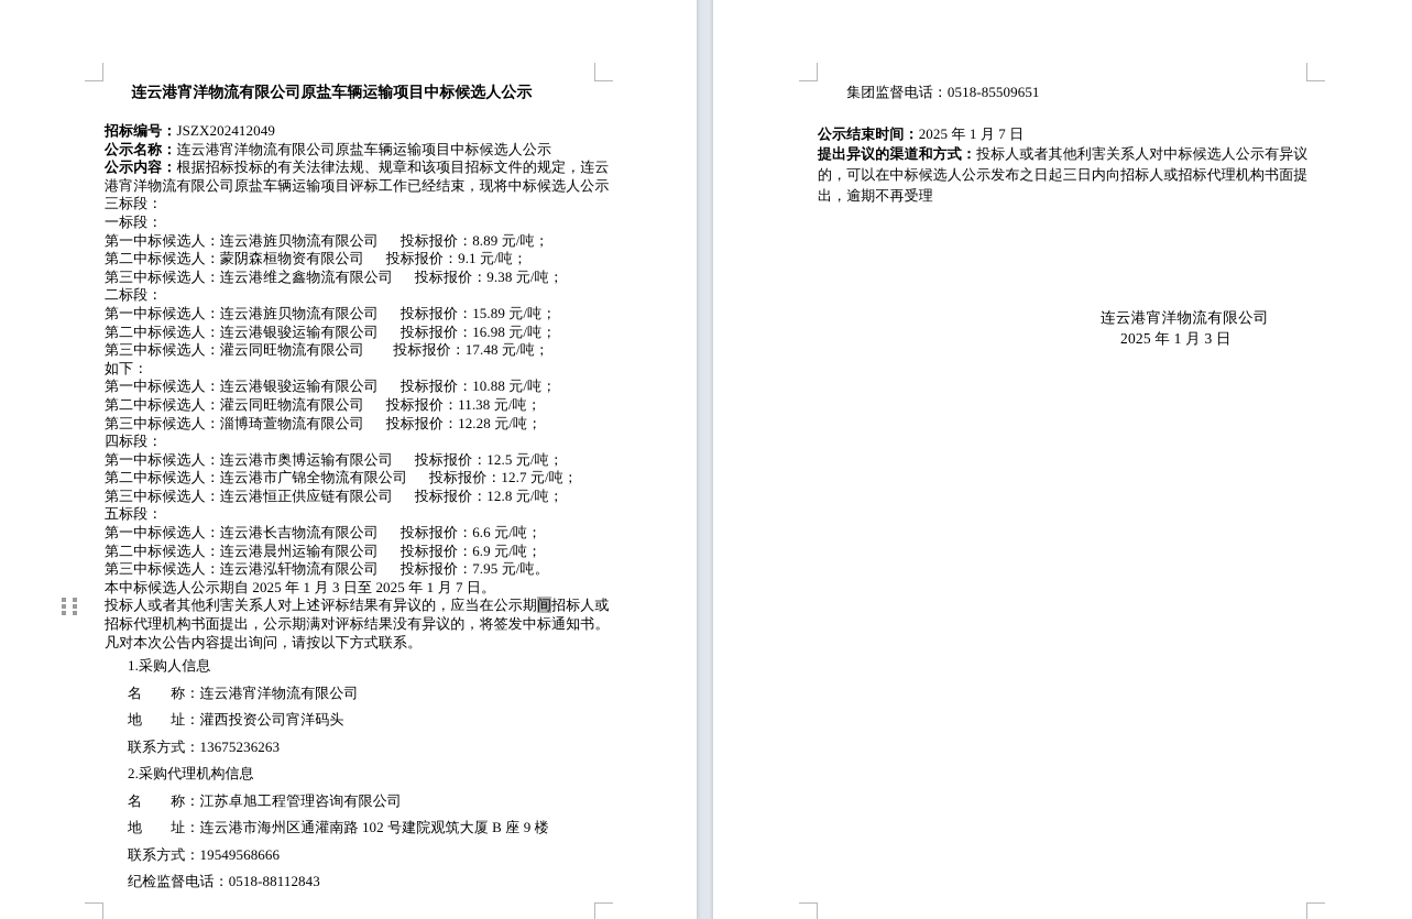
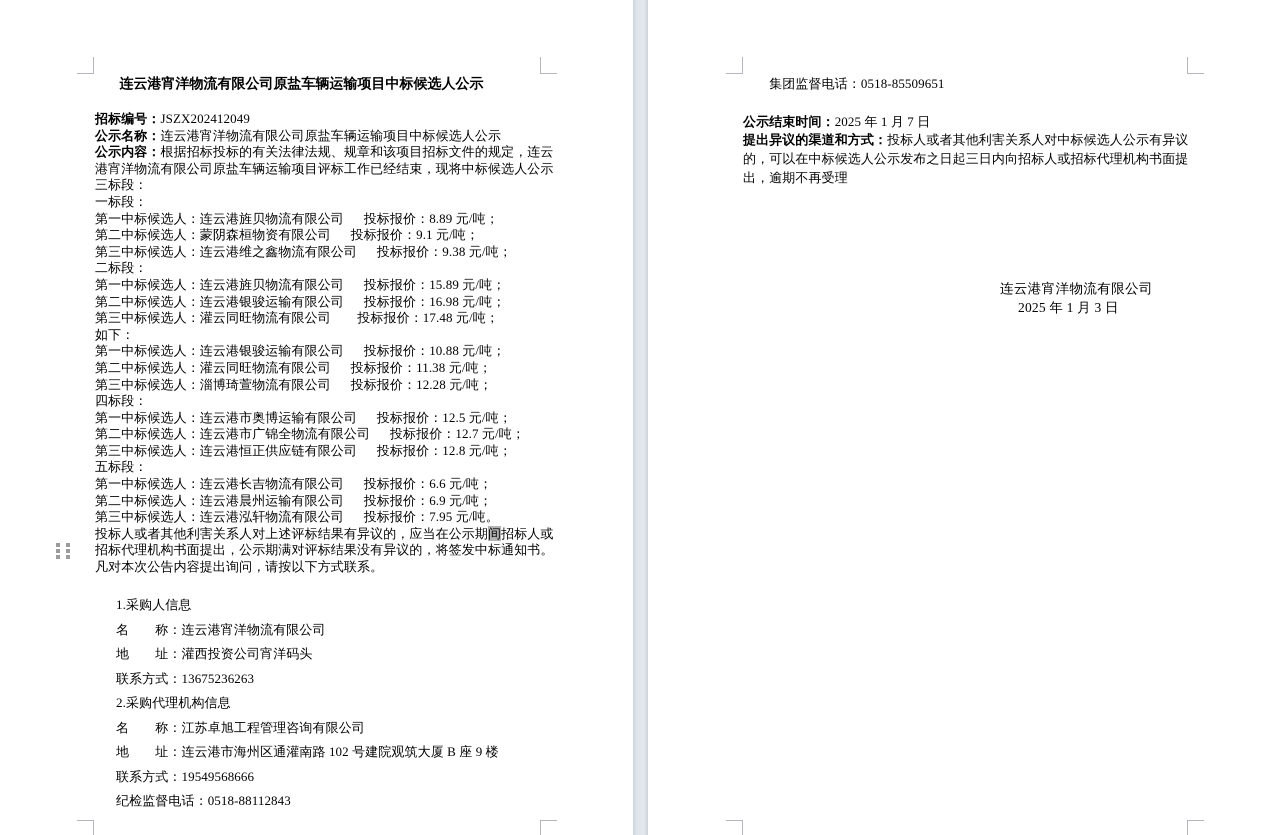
  连云港宵洋物流有限公司原盐车辆运输项目中标候选人公示
  招标编号：JSZX202412049
  公示名称：连云港宵洋物流有限公司原盐车辆运输项目中标候选人公示
  公示内容：根据招标投标的有关法律法规、规章和该项目招标文件的规定，连云
  港宵洋物流有限公司原盐车辆运输项目评标工作已经结束，现将中标候选人公示
  三标段：
  一标段：
  第一中标候选人：连云港旌贝物流有限公司 投标报价：8.89 元/吨；
  第二中标候选人：蒙阴森桓物资有限公司 投标报价：9.1 元/吨；
  第三中标候选人：连云港维之鑫物流有限公司 投标报价：9.38 元/吨；
  二标段：
  第一中标候选人：连云港旌贝物流有限公司 投标报价：15.89 元/吨；
  第二中标候选人：连云港银骏运输有限公司 投标报价：16.98 元/吨；
  第三中标候选人：灌云同旺物流有限公司 投标报价：17.48 元/吨；
  如下：
  第一中标候选人：连云港银骏运输有限公司 投标报价：10.88 元/吨；
  第二中标候选人：灌云同旺物流有限公司 投标报价：11.38 元/吨；
  第三中标候选人：淄博琦萱物流有限公司 投标报价：12.28 元/吨；
  四标段：
  第一中标候选人：连云港市奥博运输有限公司 投标报价：12.5 元/吨；
  第二中标候选人：连云港市广锦全物流有限公司 投标报价：12.7 元/吨；
  第三中标候选人：连云港恒正供应链有限公司 投标报价：12.8 元/吨；
  五标段：
  第一中标候选人：连云港长吉物流有限公司 投标报价：6.6 元/吨；
  第二中标候选人：连云港晨州运输有限公司 投标报价：6.9 元/吨；
  第三中标候选人：连云港泓轩物流有限公司 投标报价：7.95 元/吨。
- 本中标候选人公示期自 2025 年 1 月 3 日至 2025 年 1 月 7 日。
  投标人或者其他利害关系人对上述评标结果有异议的，应当在公示期间招标人或
  招标代理机构书面提出，公示期满对评标结果没有异议的，将签发中标通知书。
  凡对本次公告内容提出询问，请按以下方式联系。
  1.采购人信息
  名 称：连云港宵洋物流有限公司
  地 址：灌西投资公司宵洋码头
  联系方式：13675236263
  2.采购代理机构信息
  名 称：江苏卓旭工程管理咨询有限公司
  地 址：连云港市海州区通灌南路 102 号建院观筑大厦 B 座 9 楼
  联系方式：19549568666
  纪检监督电话：0518-88112843
  集团监督电话：0518-85509651
  公示结束时间：2025 年 1 月 7 日
  提出异议的渠道和方式：投标人或者其他利害关系人对中标候选人公示有异议
  的，可以在中标候选人公示发布之日起三日内向招标人或招标代理机构书面提
  出，逾期不再受理
  连云港宵洋物流有限公司
  2025 年 1 月 3 日
